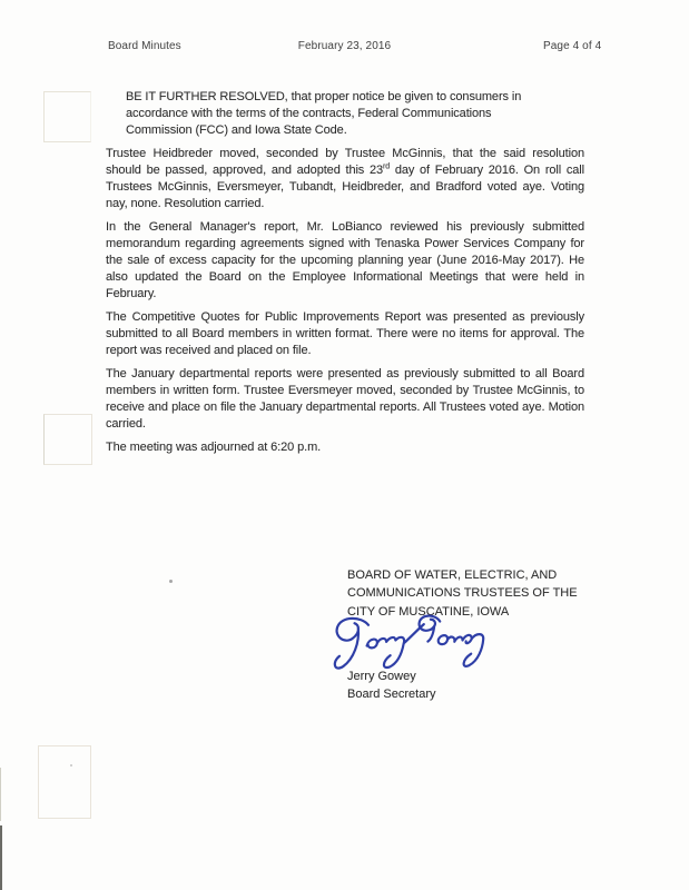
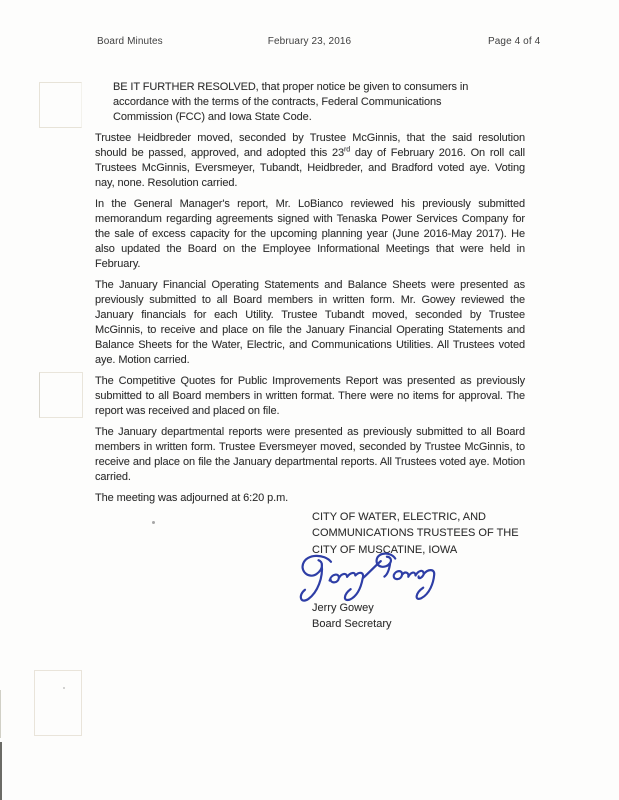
  Board Minutes
  February 23, 2016
  Page 4 of 4
  BE IT FURTHER RESOLVED, that proper notice be given to consumers in accordance with the terms of the contracts, Federal Communications Commission (FCC) and Iowa State Code.
  Trustee Heidbreder moved, seconded by Trustee McGinnis, that the said resolution should be passed, approved, and adopted this 23 day of February 2016. On roll call Trustees McGinnis, Eversmeyer, Tubandt, Heidbreder, and Bradford voted aye. Voting nay, none. Resolution carried.
  In the General Manager's report, Mr. LoBianco reviewed his previously submitted memorandum regarding agreements signed with Tenaska Power Services Company for the sale of excess capacity for the upcoming planning year (June 2016-May 2017). He also updated the Board on the Employee Informational Meetings that were held in February.
+ The January Financial Operating Statements and Balance Sheets were presented as previously submitted to all Board members in written form. Mr. Gowey reviewed the January financials for each Utility. Trustee Tubandt moved, seconded by Trustee McGinnis, to receive and place on file the January Financial Operating Statements and Balance Sheets for the Water, Electric, and Communications Utilities. All Trustees voted aye. Motion carried.
  The Competitive Quotes for Public Improvements Report was presented as previously submitted to all Board members in written format. There were no items for approval. The report was received and placed on file.
  The January departmental reports were presented as previously submitted to all Board members in written form. Trustee Eversmeyer moved, seconded by Trustee McGinnis, to receive and place on file the January departmental reports. All Trustees voted aye. Motion carried.
  The meeting was adjourned at 6:20 p.m.
- BOARD OF WATER, ELECTRIC, AND
+ CITY OF WATER, ELECTRIC, AND
  COMMUNICATIONS TRUSTEES OF THE
  CITY OF MUSCATINE, IOWA
  Jerry Gowey
  Board Secretary
